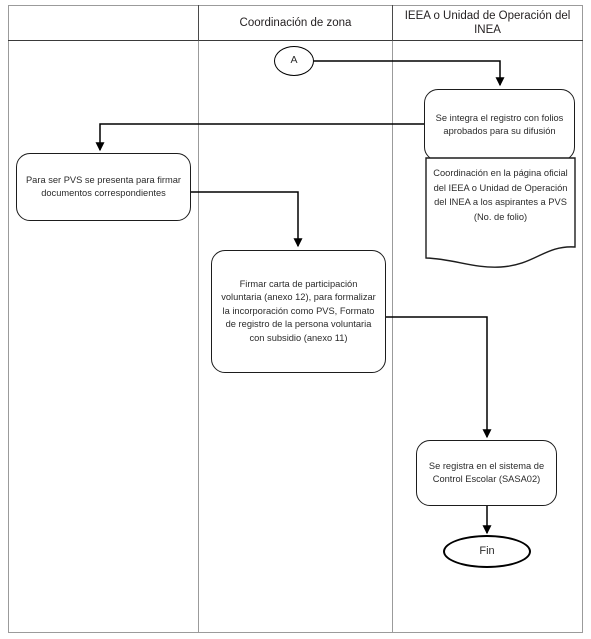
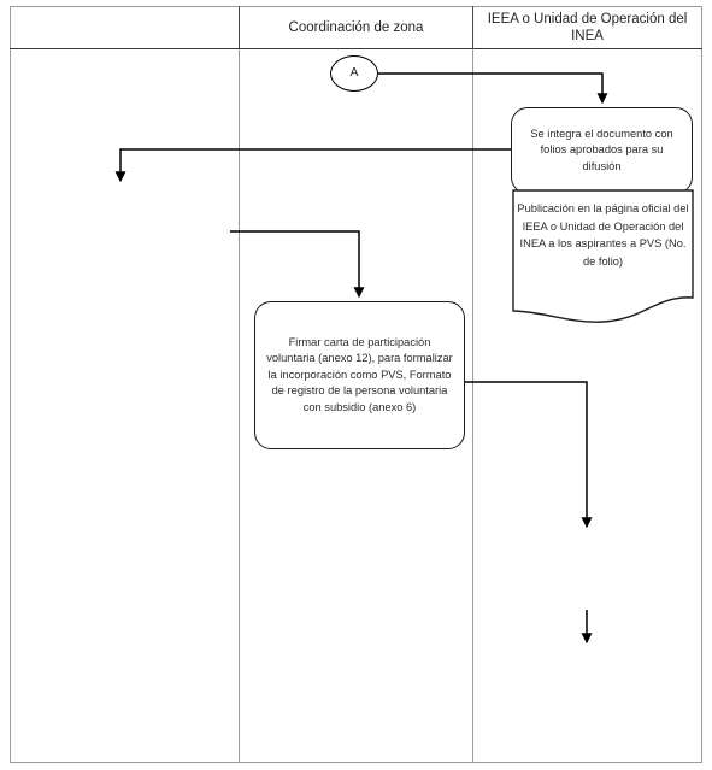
  Coordinación de zona
  IEEA o Unidad de Operación del INEA
  A
- Se integra el registro con folios aprobados para su difusión
+ Se integra el documento con folios aprobados para su difusión
- Coordinación en la página oficial del IEEA o Unidad de Operación del INEA a los aspirantes a PVS (No. de folio)
+ Publicación en la página oficial del IEEA o Unidad de Operación del INEA a los aspirantes a PVS (No. de folio)
- Para ser PVS se presenta para firmar documentos correspondientes
- Firmar carta de participación voluntaria (anexo 12), para formalizar la incorporación como PVS, Formato de registro de la persona voluntaria con subsidio (anexo 11)
+ Firmar carta de participación voluntaria (anexo 12), para formalizar la incorporación como PVS, Formato de registro de la persona voluntaria con subsidio (anexo 6)
- Se registra en el sistema de Control Escolar (SASA02)
- Fin
